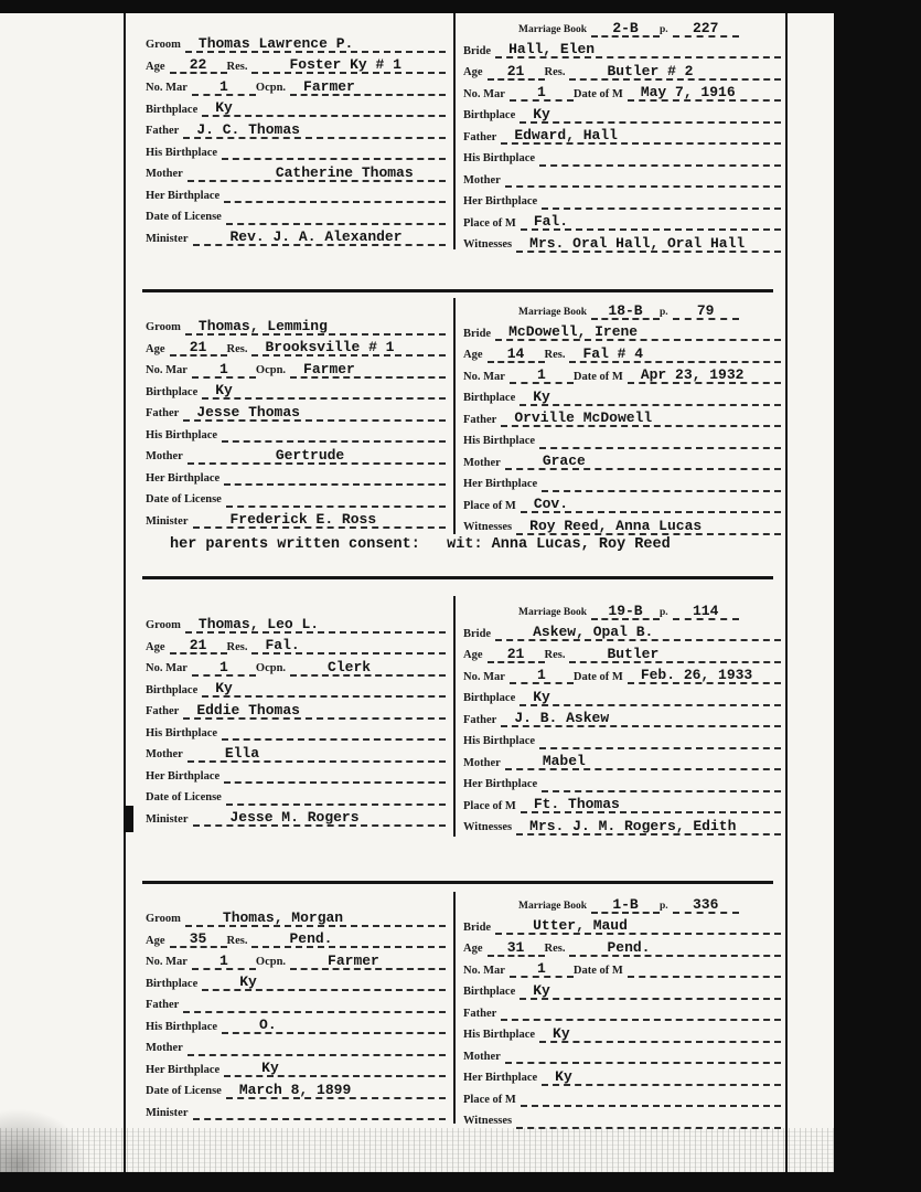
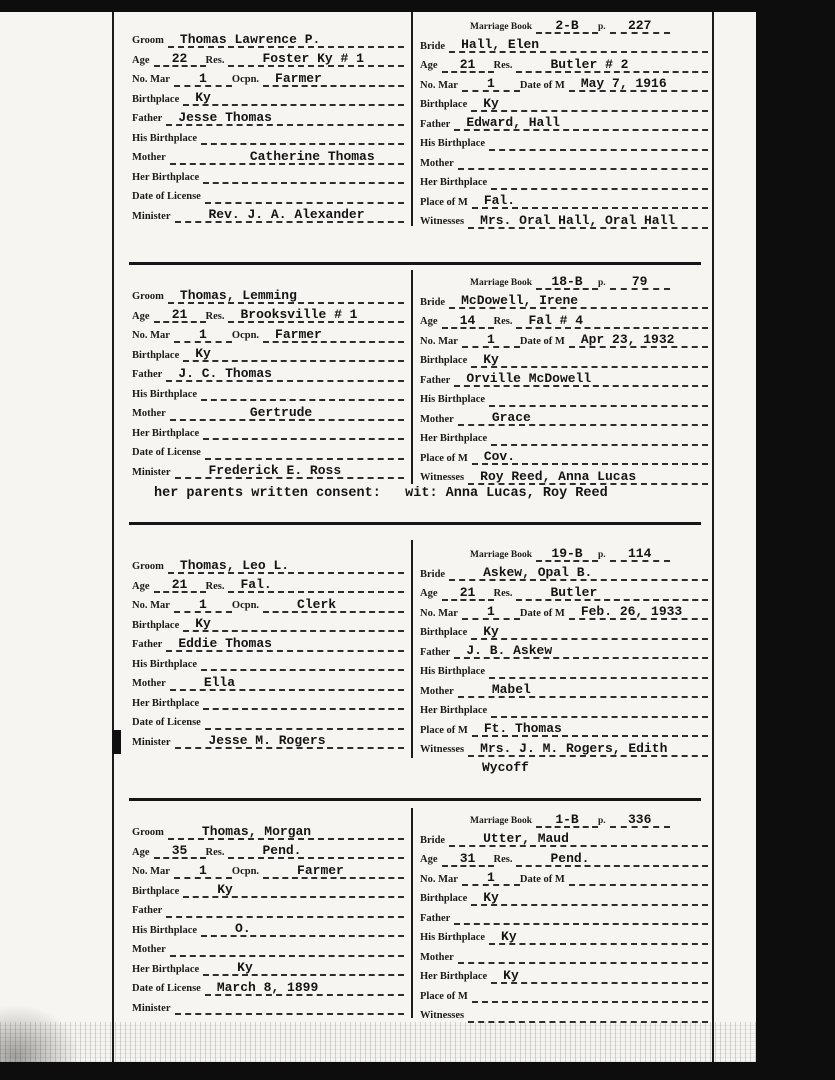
  Groom
  Thomas Lawrence P.
  Age
  22
  Res.
  Foster Ky # 1
  No. Mar
  1
  Ocpn.
  Farmer
  Birthplace
  Ky
  Father
- J. C. Thomas
+ Jesse Thomas
  His Birthplace
  Mother
  Catherine Thomas
  Her Birthplace
  Date of License
  Minister
  Rev. J. A. Alexander
  Marriage Book
  2-B
  p.
  227
  Bride
  Hall, Elen
  Age
  21
  Res.
  Butler # 2
  No. Mar
  1
  Date of M
  May 7, 1916
  Birthplace
  Ky
  Father
  Edward, Hall
  His Birthplace
  Mother
  Her Birthplace
  Place of M
  Fal.
  Witnesses
  Mrs. Oral Hall, Oral Hall
  Groom
  Thomas, Lemming
  Age
  21
  Res.
  Brooksville # 1
  No. Mar
  1
  Ocpn.
  Farmer
  Birthplace
  Ky
  Father
- Jesse Thomas
+ J. C. Thomas
  His Birthplace
  Mother
  Gertrude
  Her Birthplace
  Date of License
  Minister
  Frederick E. Ross
  Marriage Book
  18-B
  p.
  79
  Bride
  McDowell, Irene
  Age
  14
  Res.
  Fal # 4
  No. Mar
  1
  Date of M
  Apr 23, 1932
  Birthplace
  Ky
  Father
  Orville McDowell
  His Birthplace
  Mother
  Grace
  Her Birthplace
  Place of M
  Cov.
  Witnesses
  Roy Reed, Anna Lucas
  her parents written consent: wit: Anna Lucas, Roy Reed
  Groom
  Thomas, Leo L.
  Age
  21
  Res.
  Fal.
  No. Mar
  1
  Ocpn.
  Clerk
  Birthplace
  Ky
  Father
  Eddie Thomas
  His Birthplace
  Mother
  Ella
  Her Birthplace
  Date of License
  Minister
  Jesse M. Rogers
  Marriage Book
  19-B
  p.
  114
  Bride
  Askew, Opal B.
  Age
  21
  Res.
  Butler
  No. Mar
  1
  Date of M
  Feb. 26, 1933
  Birthplace
  Ky
  Father
  J. B. Askew
  His Birthplace
  Mother
  Mabel
  Her Birthplace
  Place of M
  Ft. Thomas
  Witnesses
  Mrs. J. M. Rogers, Edith
+ Wycoff
  Groom
  Thomas, Morgan
  Age
  35
  Res.
  Pend.
  No. Mar
  1
  Ocpn.
  Farmer
  Birthplace
  Ky
  Father
  His Birthplace
  O.
  Mother
  Her Birthplace
  Ky
  Date of License
  March 8, 1899
  Minister
  Marriage Book
  1-B
  p.
  336
  Bride
  Utter, Maud
  Age
  31
  Res.
  Pend.
  No. Mar
  1
  Date of M
  Birthplace
  Ky
  Father
  His Birthplace
  Ky
  Mother
  Her Birthplace
  Ky
  Place of M
  Witnesses
